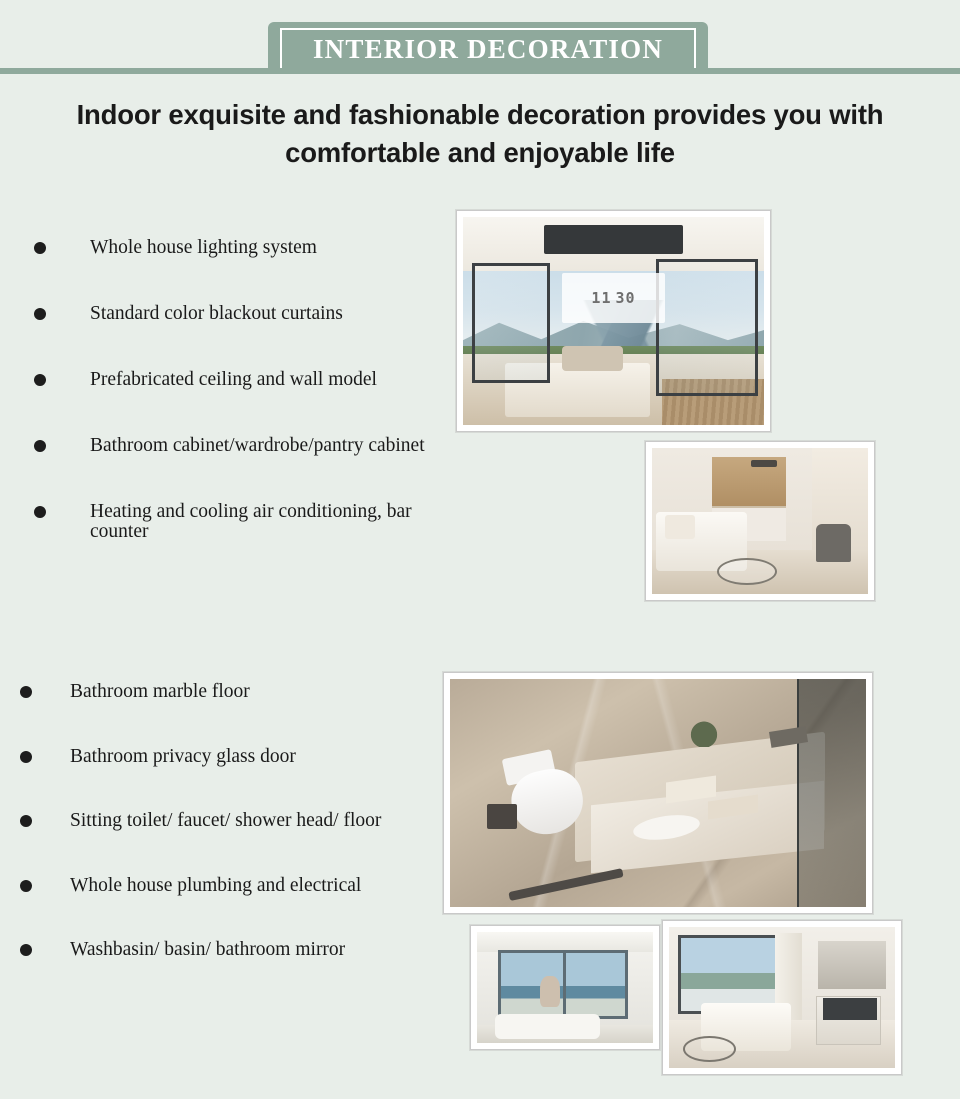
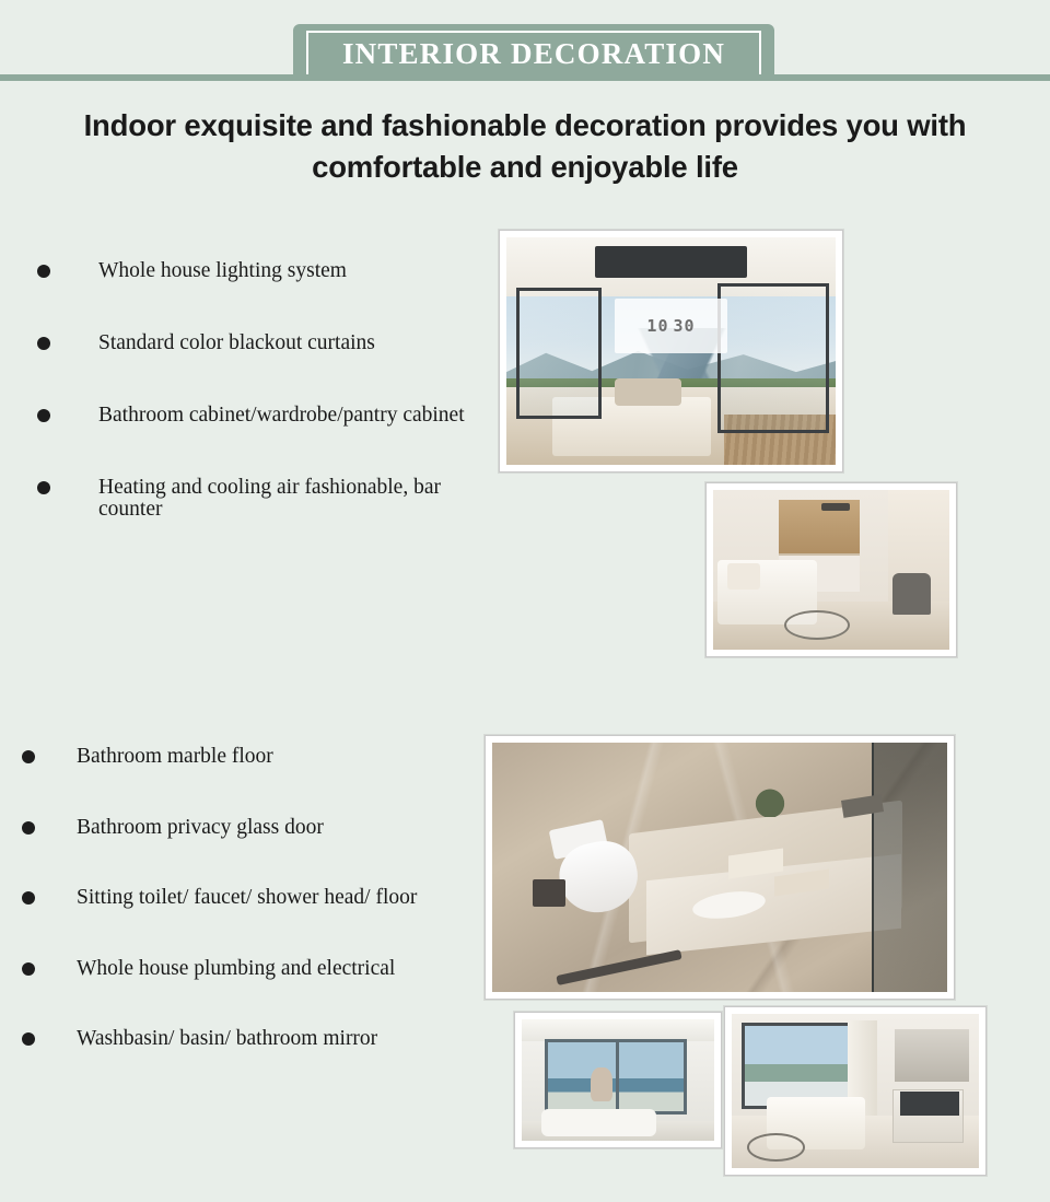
  INTERIOR DECORATION
  Indoor exquisite and fashionable decoration provides you with comfortable and enjoyable life
  Whole house lighting system
  Standard color blackout curtains
- Prefabricated ceiling and wall model
  Bathroom cabinet/wardrobe/pantry cabinet
- Heating and cooling air conditioning, bar counter
+ Heating and cooling air fashionable, bar counter
  Bathroom marble floor
  Bathroom privacy glass door
  Sitting toilet/ faucet/ shower head/ floor
  Whole house plumbing and electrical
  Washbasin/ basin/ bathroom mirror
- 11
+ 10
  30
